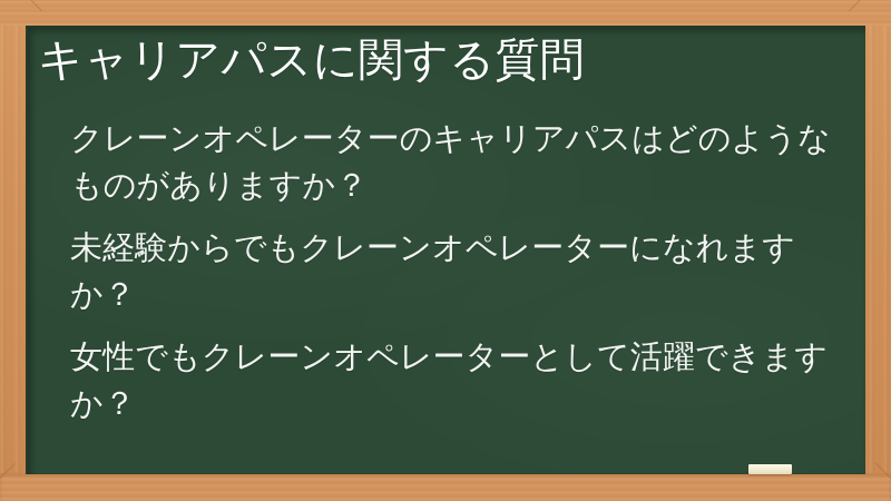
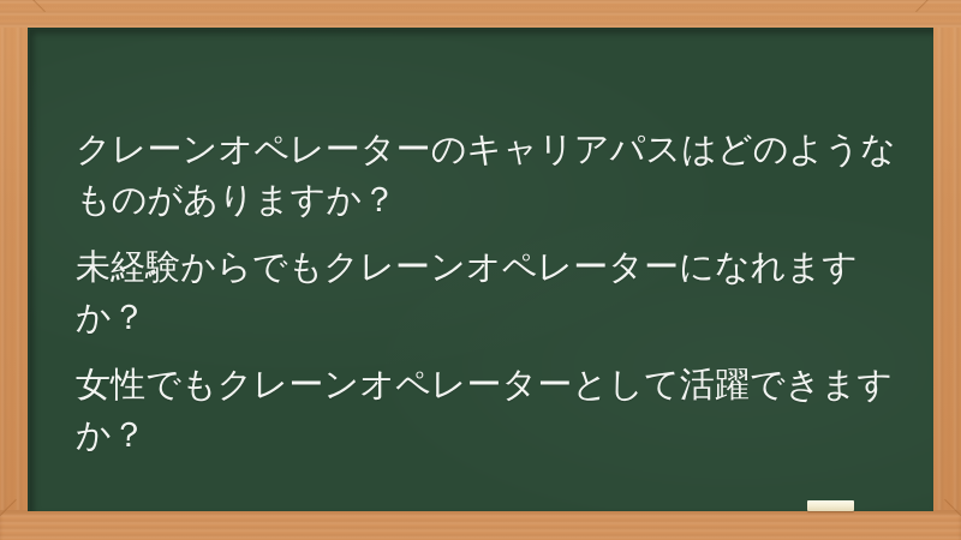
- キャリアパスに関する質問
  クレーンオペレーターのキャリアパスはどのようなものがありますか？
  未経験からでもクレーンオペレーターになれますか？
  女性でもクレーンオペレーターとして活躍できますか？
